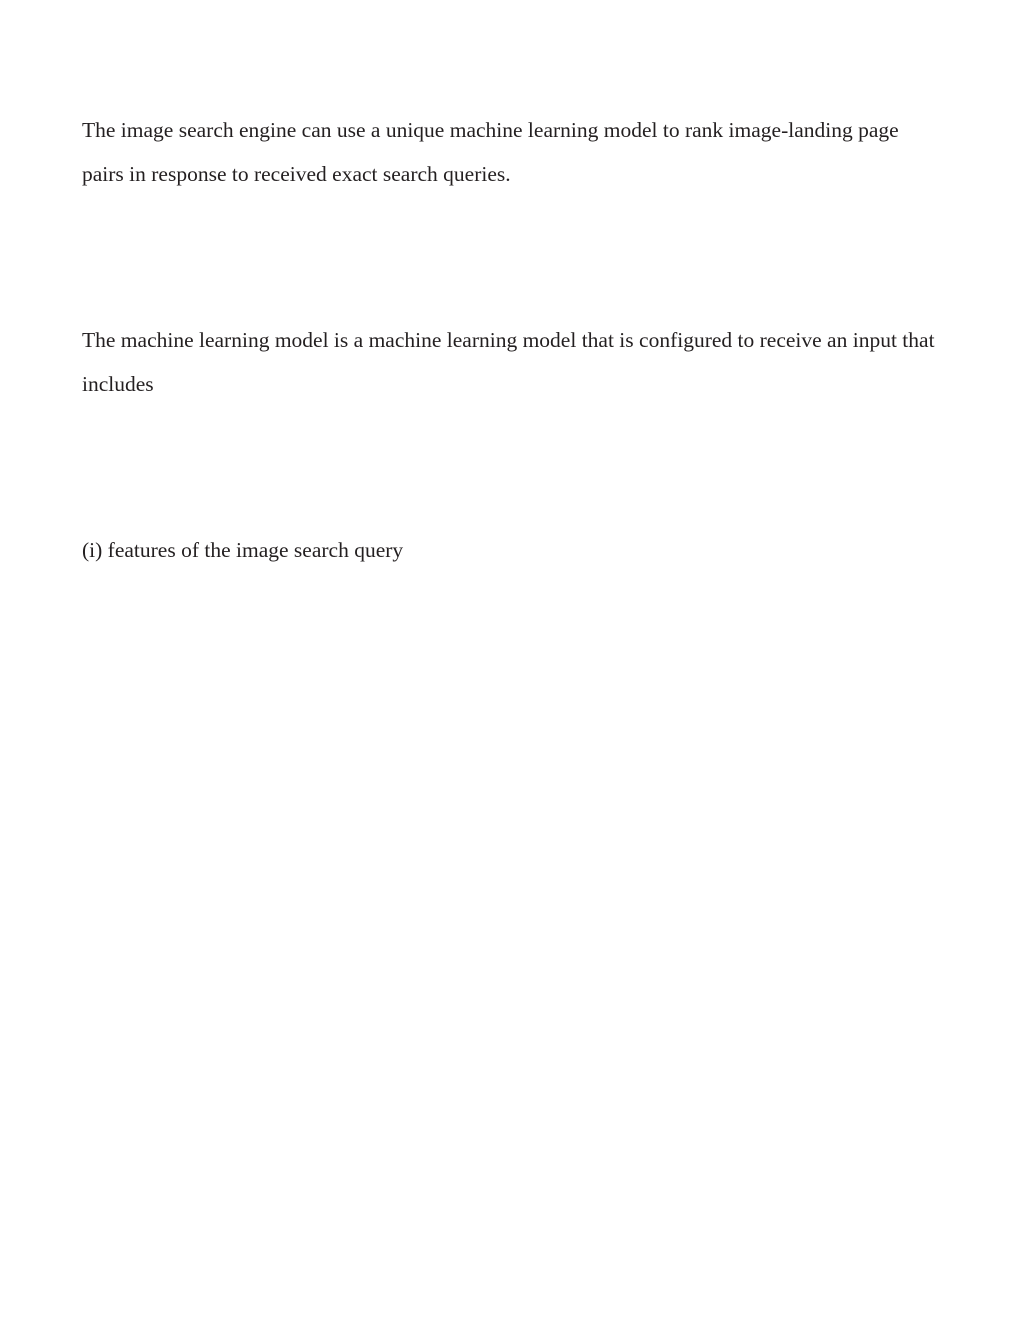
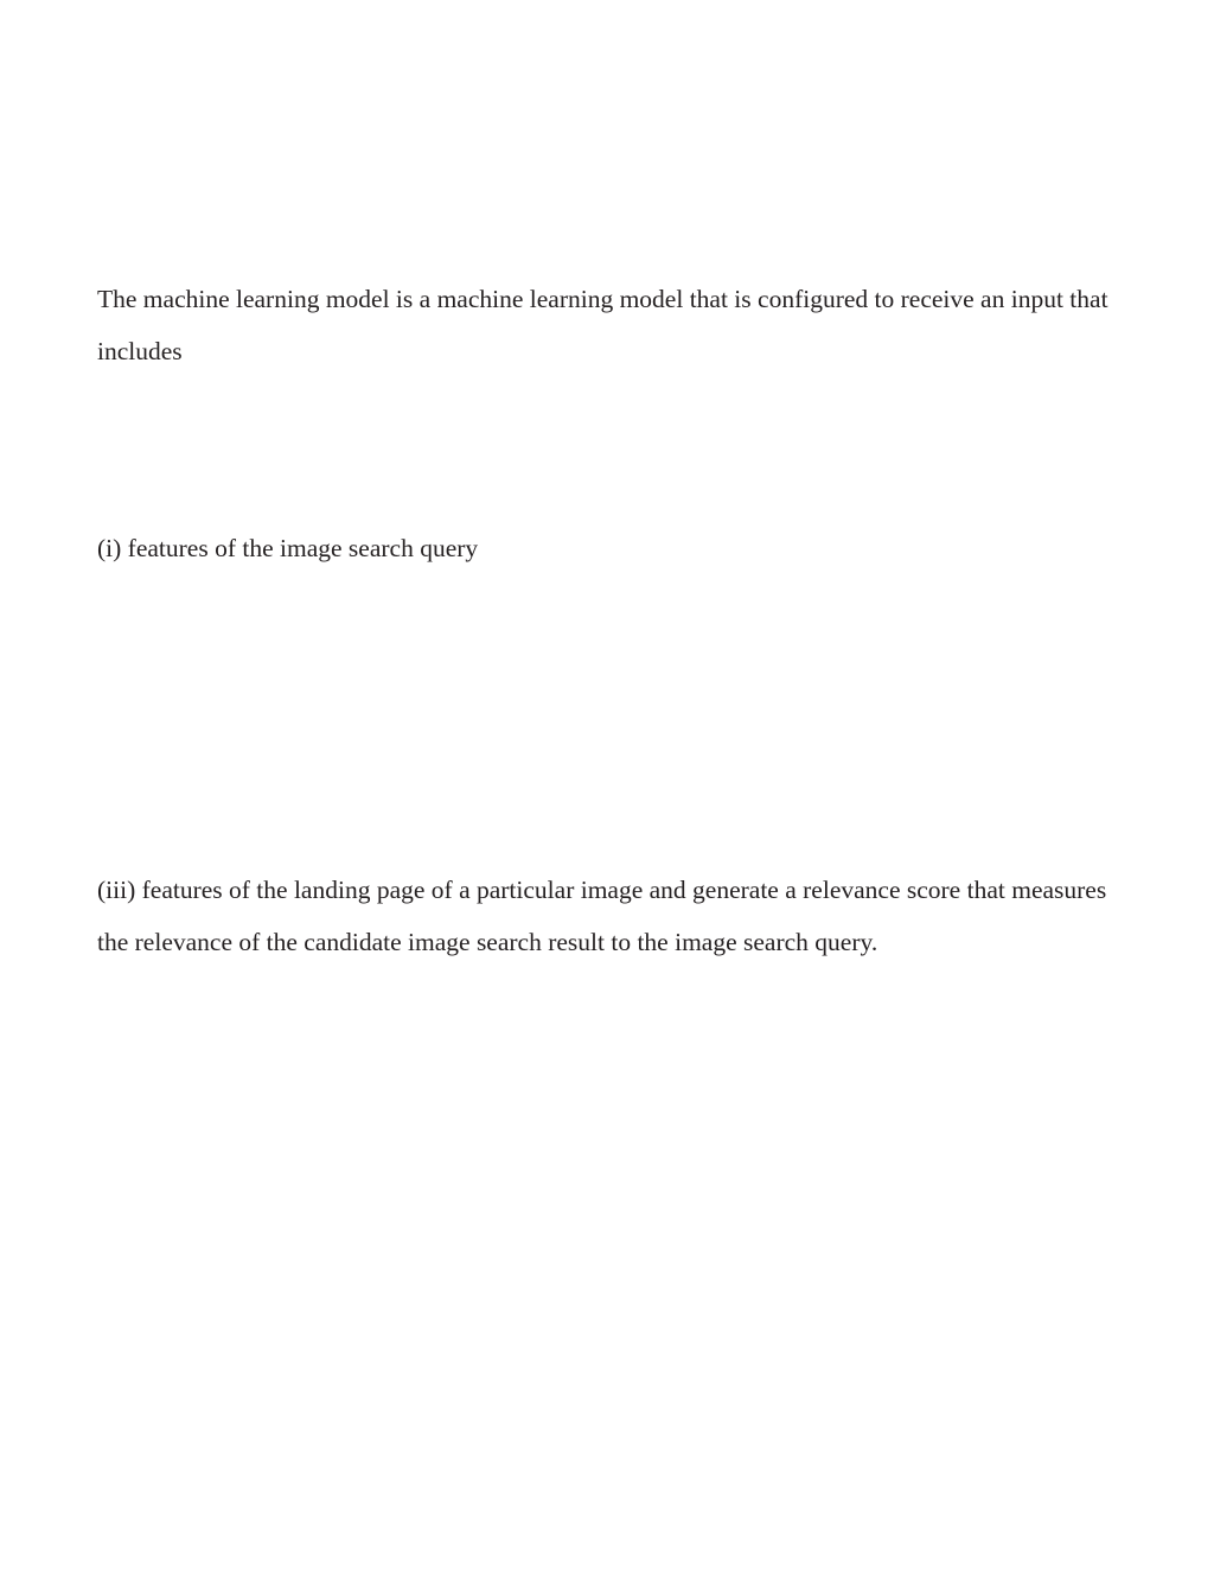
- The image search engine can use a unique machine learning model to rank image-landing page pairs in response to received exact search queries.
  The machine learning model is a machine learning model that is configured to receive an input that includes
  (i) features of the image search query
+ (iii) features of the landing page of a particular image and generate a relevance score that measures the relevance of the candidate image search result to the image search query.
